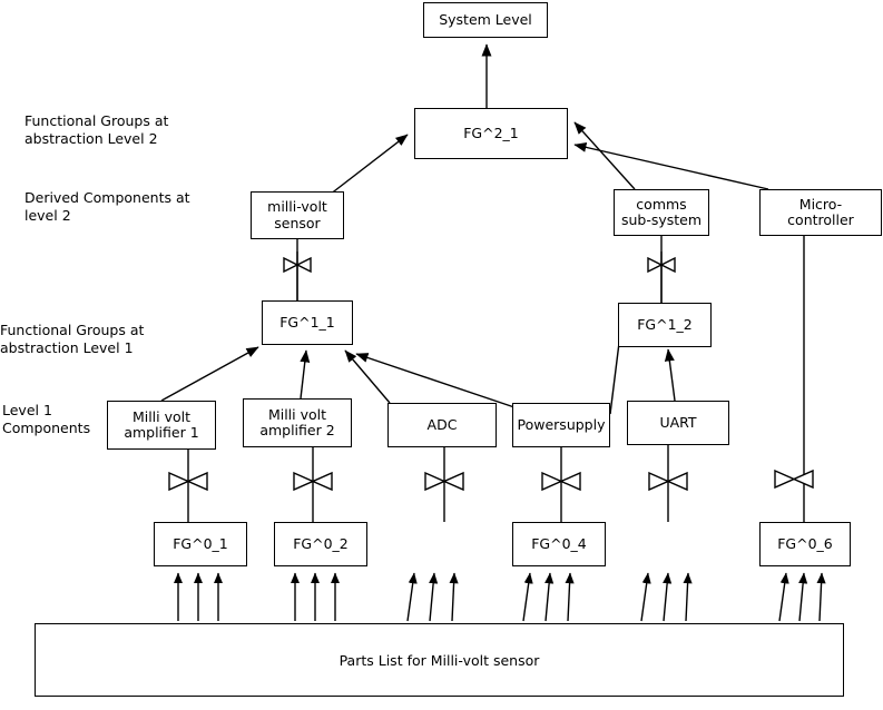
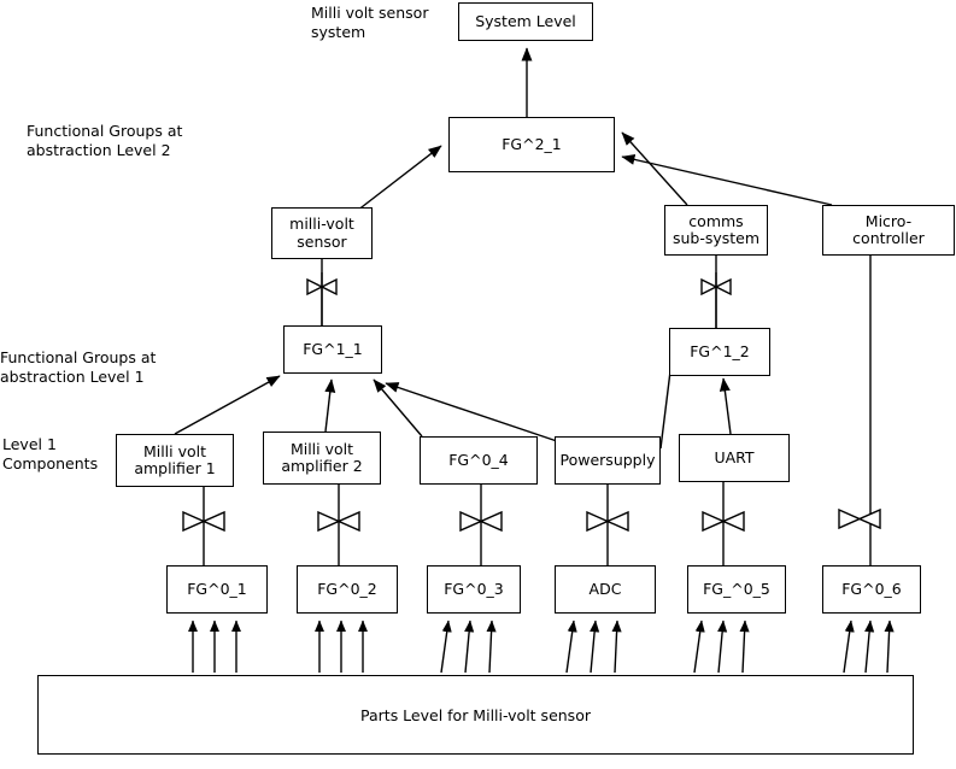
+ Milli volt sensor system
  Functional Groups at
  abstraction Level 2
- Derived Components at
- level 2
  Functional Groups at
  abstraction Level 1
  Level 1
  Components
  System Level
  FG^2_1
  milli-volt
  sensor
  comms
  sub-system
  Micro-
  controller
  FG^1_1
  FG^1_2
  Milli volt
  amplifier 1
  Milli volt
  amplifier 2
- ADC
+ FG^0_4
  Powersupply
  UART
  FG^0_1
  FG^0_2
+ FG^0_3
- FG^0_4
+ ADC
+ FG_^0_5
  FG^0_6
- Parts List for Milli-volt sensor
+ Parts Level for Milli-volt sensor
